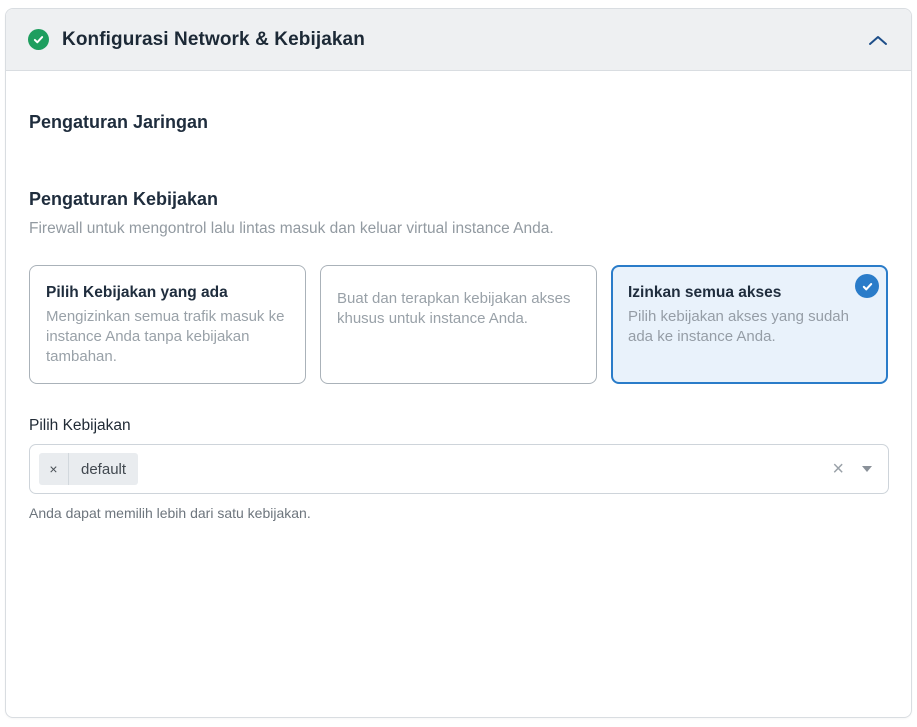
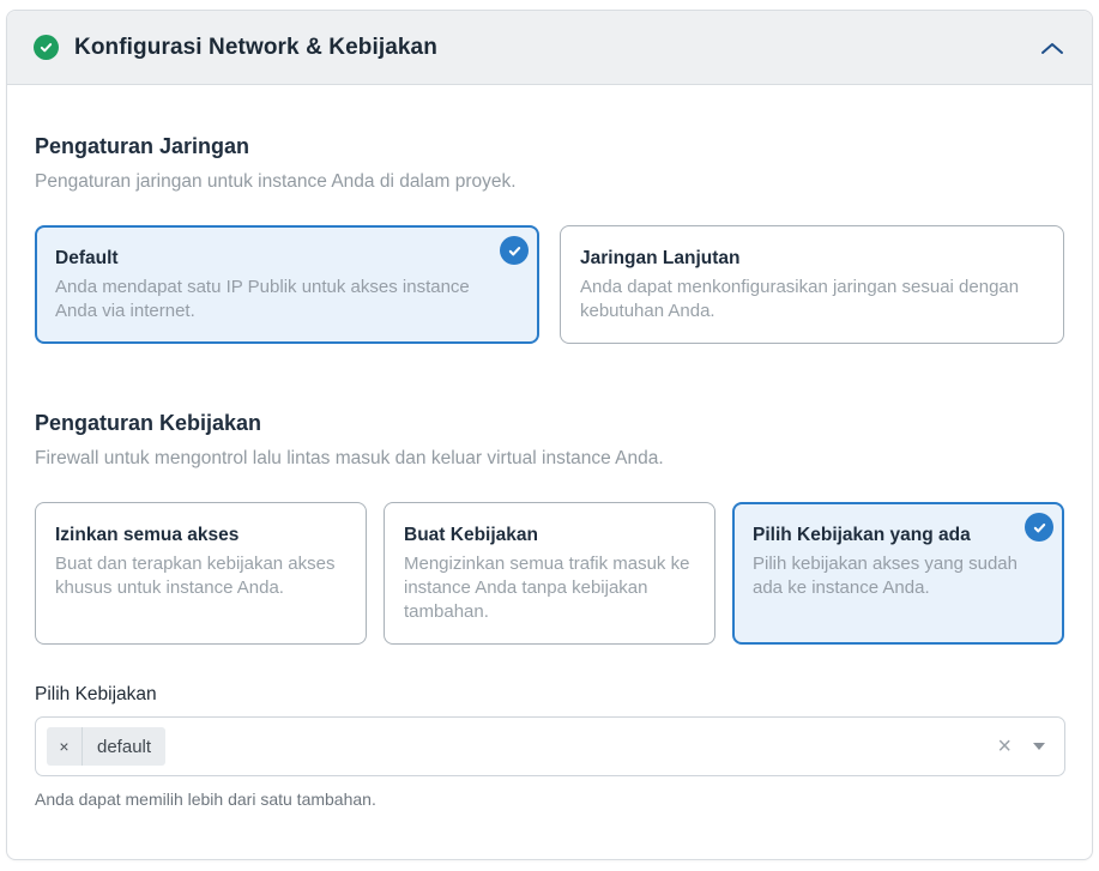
  Konfigurasi Network & Kebijakan
  Pengaturan Jaringan
+ Pengaturan jaringan untuk instance Anda di dalam proyek.
+ Default
+ Anda mendapat satu IP Publik untuk akses instance Anda via internet.
+ Jaringan Lanjutan
+ Anda dapat menkonfigurasikan jaringan sesuai dengan kebutuhan Anda.
  Pengaturan Kebijakan
  Firewall untuk mengontrol lalu lintas masuk dan keluar virtual instance Anda.
- Pilih Kebijakan yang ada
+ Izinkan semua akses
- Mengizinkan semua trafik masuk ke instance Anda tanpa kebijakan tambahan.
+ Buat dan terapkan kebijakan akses khusus untuk instance Anda.
+ Buat Kebijakan
- Buat dan terapkan kebijakan akses khusus untuk instance Anda.
+ Mengizinkan semua trafik masuk ke instance Anda tanpa kebijakan tambahan.
- Izinkan semua akses
+ Pilih Kebijakan yang ada
  Pilih kebijakan akses yang sudah ada ke instance Anda.
  Pilih Kebijakan
  ×
  default
  ×
- Anda dapat memilih lebih dari satu kebijakan.
+ Anda dapat memilih lebih dari satu tambahan.
